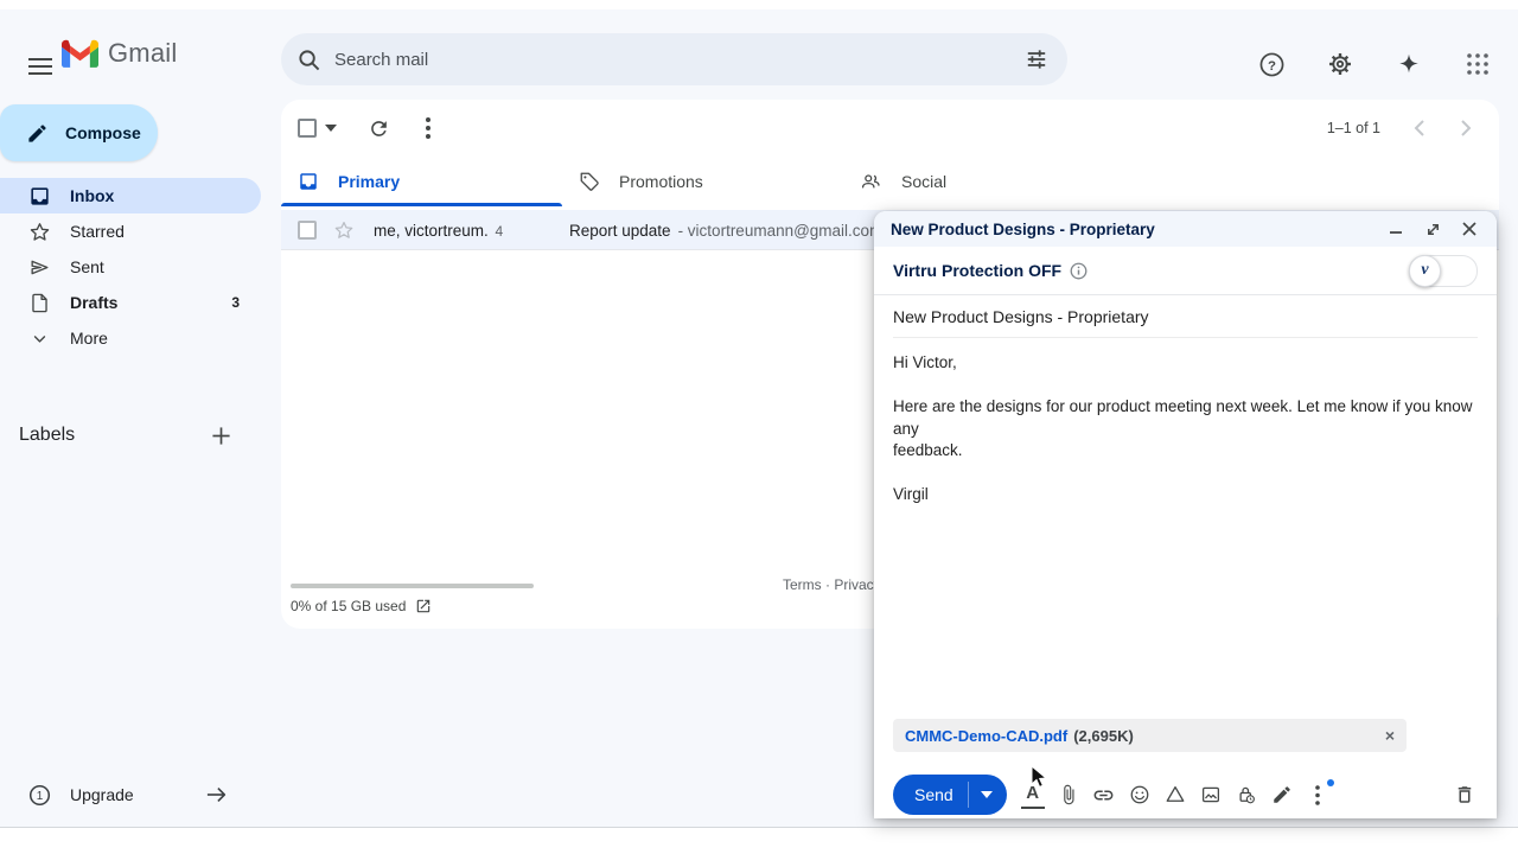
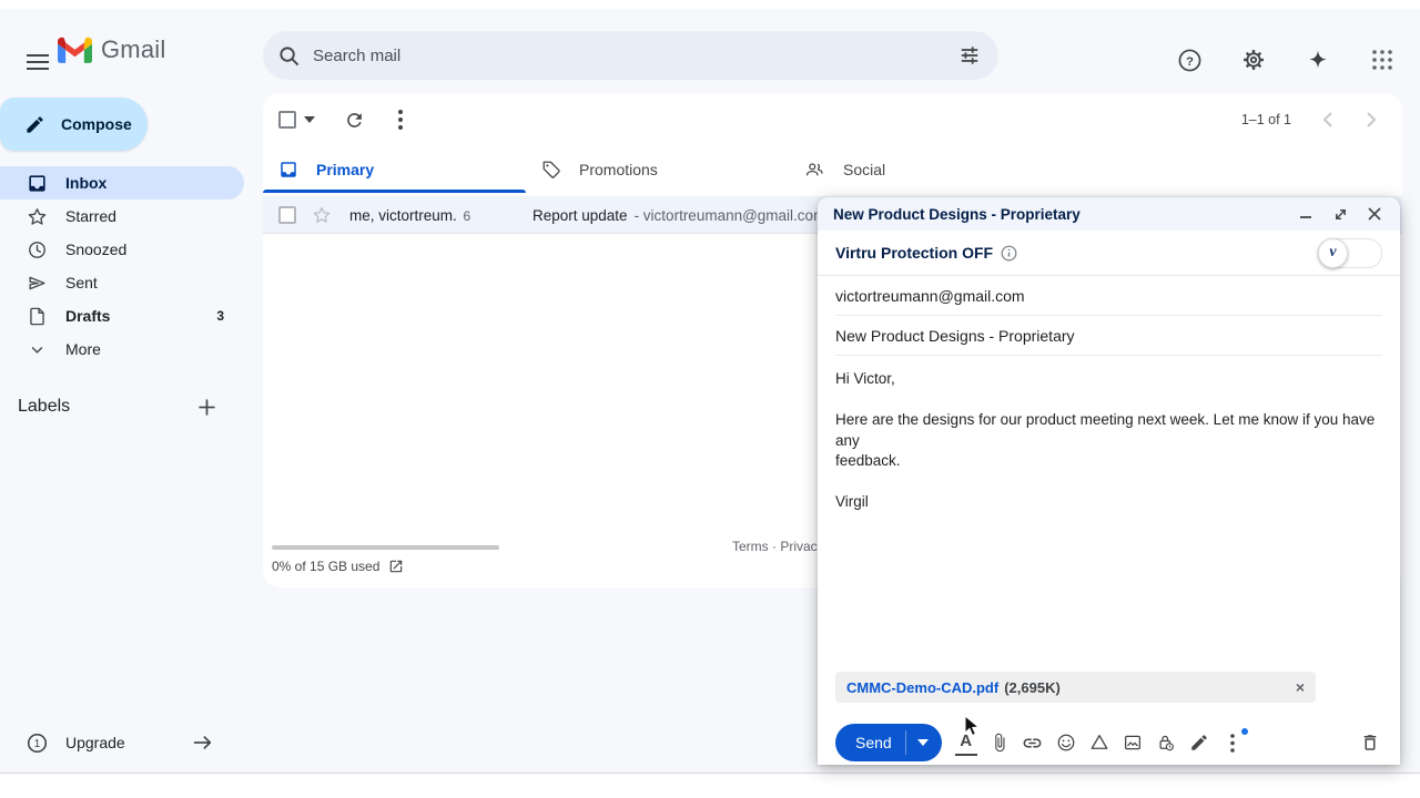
  Gmail
  Search mail
  ?
  Compose
  Inbox
  Starred
+ Snoozed
  Sent
  Drafts
  3
  More
  Labels
  1
  Upgrade
  1–1 of 1
  Primary
  Promotions
  Social
- me, victortreum. 4
+ me, victortreum. 6
  Report update
  - victortreumann@gmail.co
  0% of 15 GB used
  Terms · Privac
  New Product Designs - Proprietary
  Virtru Protection OFF
  v
+ victortreumann@gmail.com
  New Product Designs - Proprietary
  Hi Victor,
- Here are the designs for our product meeting next week. Let me know if you know any
+ Here are the designs for our product meeting next week. Let me know if you have any
  feedback.
  Virgil
  CMMC-Demo-CAD.pdf
  (2,695K)
  ×
  Send
  A
